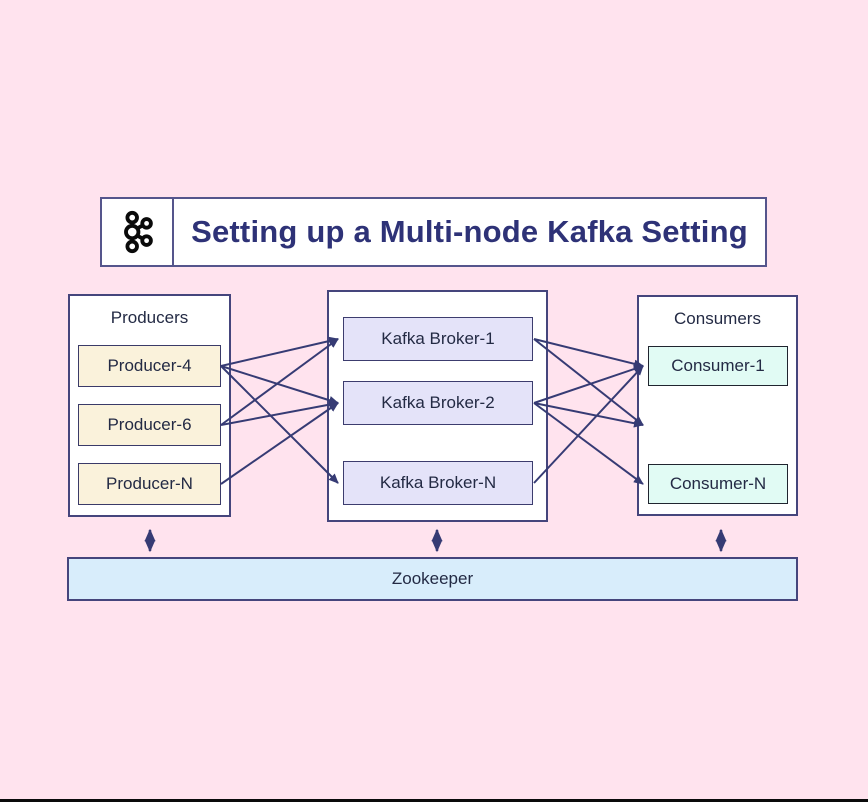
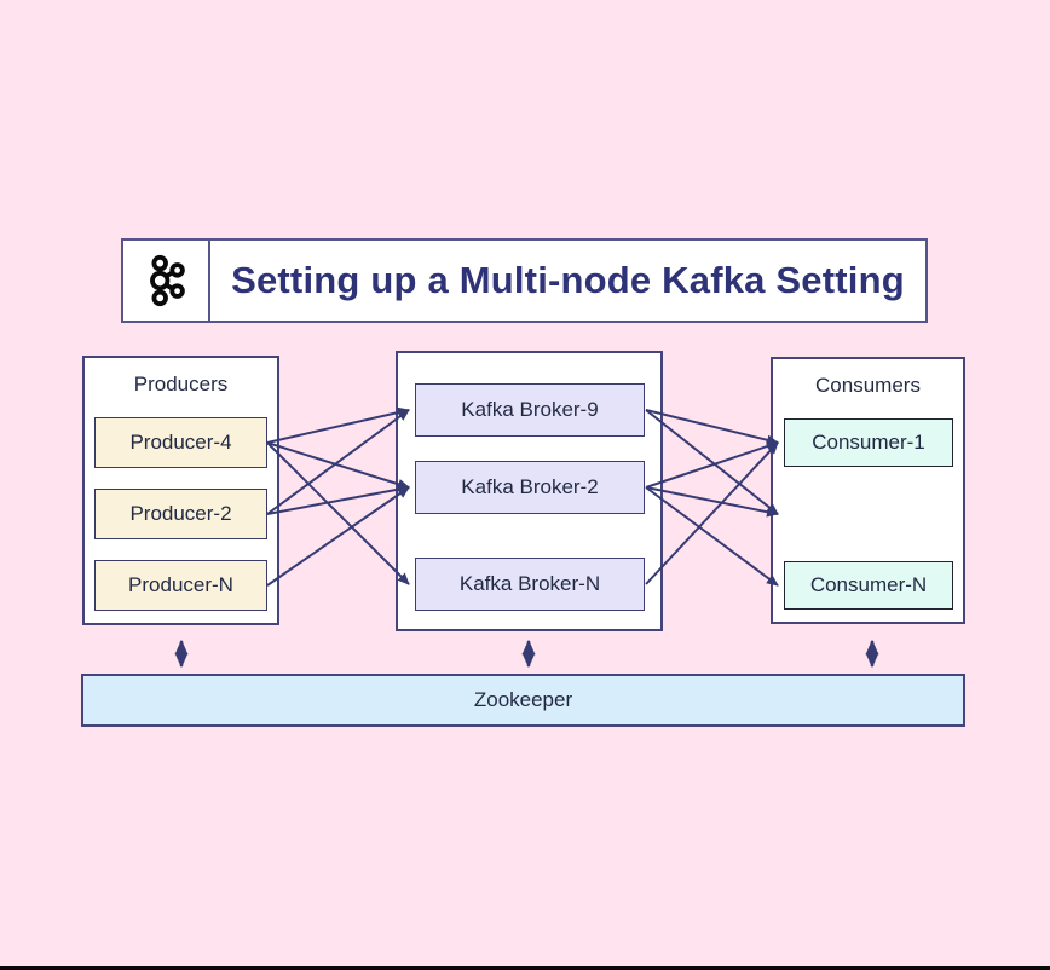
  Setting up a Multi-node Kafka Setting
  Producers
  Producer-4
- Producer-6
+ Producer-2
  Producer-N
- Kafka Broker-1
+ Kafka Broker-9
  Kafka Broker-2
  Kafka Broker-N
  Consumers
  Consumer-1
  Consumer-N
  Zookeeper
